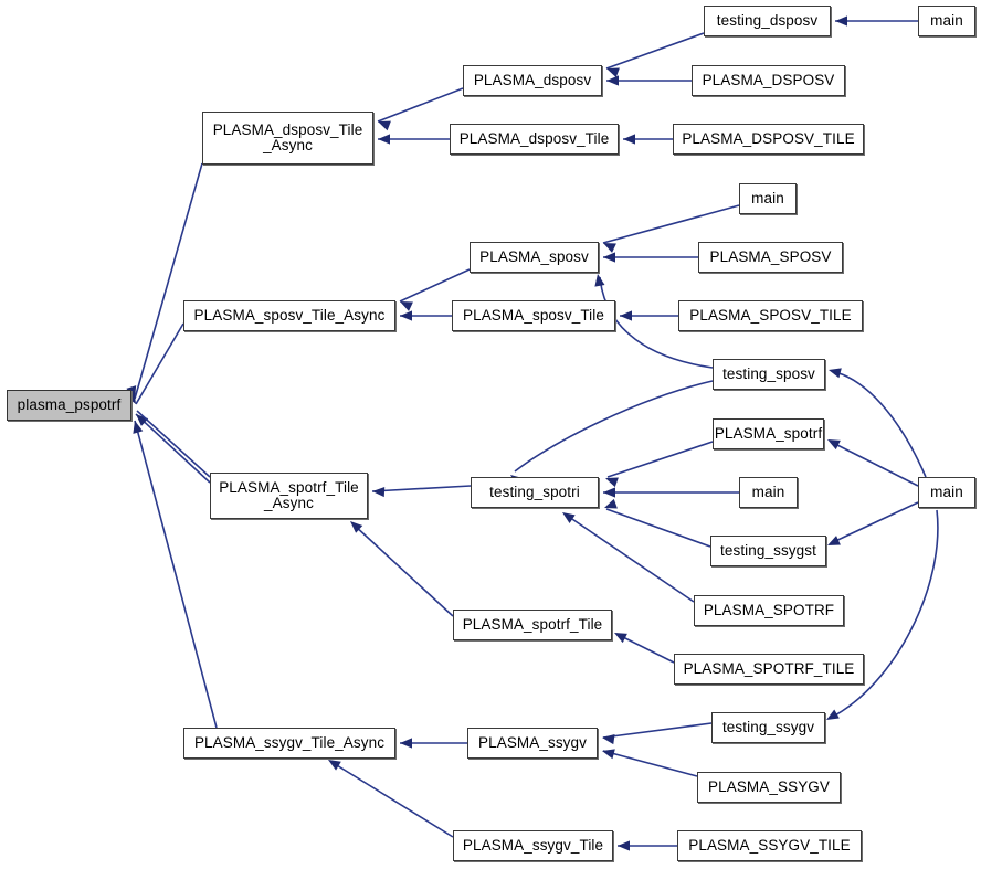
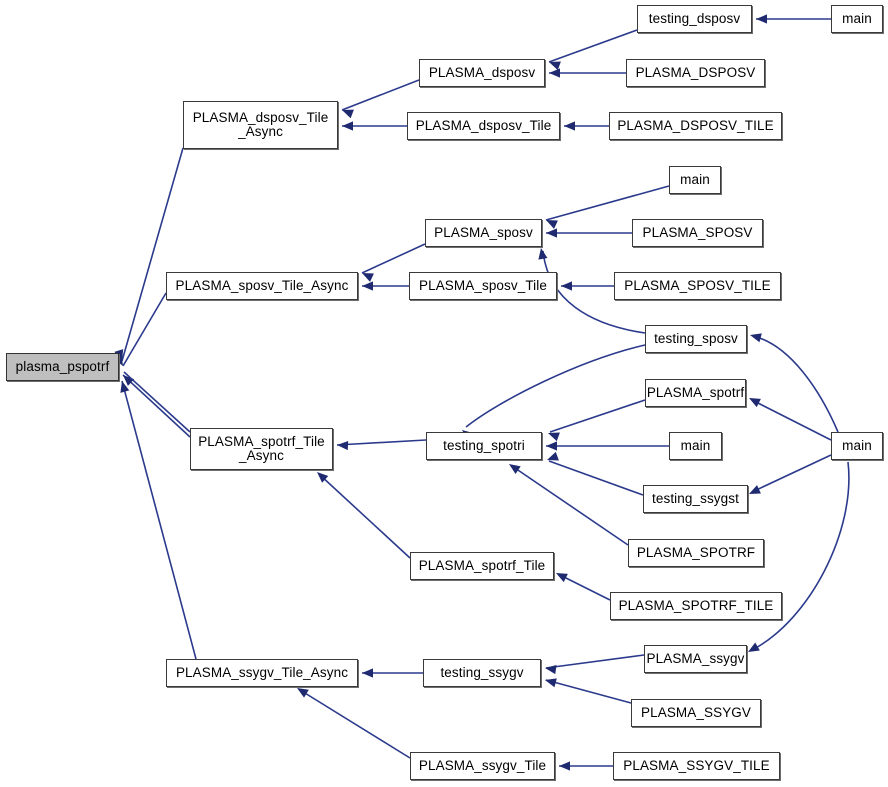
  plasma_pspotrf
  PLASMA_dsposv_Tile
  _Async
  PLASMA_sposv_Tile_Async
  PLASMA_spotrf_Tile
  _Async
  PLASMA_ssygv_Tile_Async
  PLASMA_dsposv
  PLASMA_dsposv_Tile
  PLASMA_sposv
  PLASMA_sposv_Tile
  testing_spotri
  PLASMA_spotrf_Tile
- PLASMA_ssygv
+ testing_ssygv
  PLASMA_ssygv_Tile
  testing_dsposv
  main
  PLASMA_DSPOSV
  PLASMA_DSPOSV_TILE
  main
  PLASMA_SPOSV
  PLASMA_SPOSV_TILE
  testing_sposv
  PLASMA_spotrf
  main
  testing_ssygst
  PLASMA_SPOTRF
  PLASMA_SPOTRF_TILE
  main
- testing_ssygv
+ PLASMA_ssygv
  PLASMA_SSYGV
  PLASMA_SSYGV_TILE
